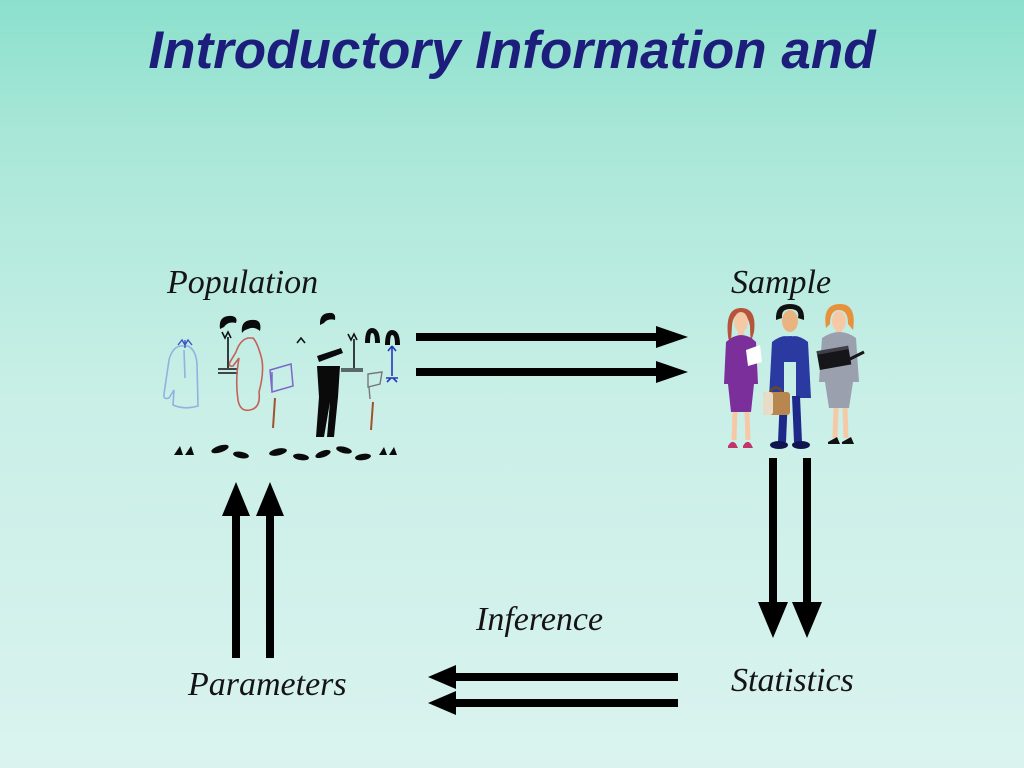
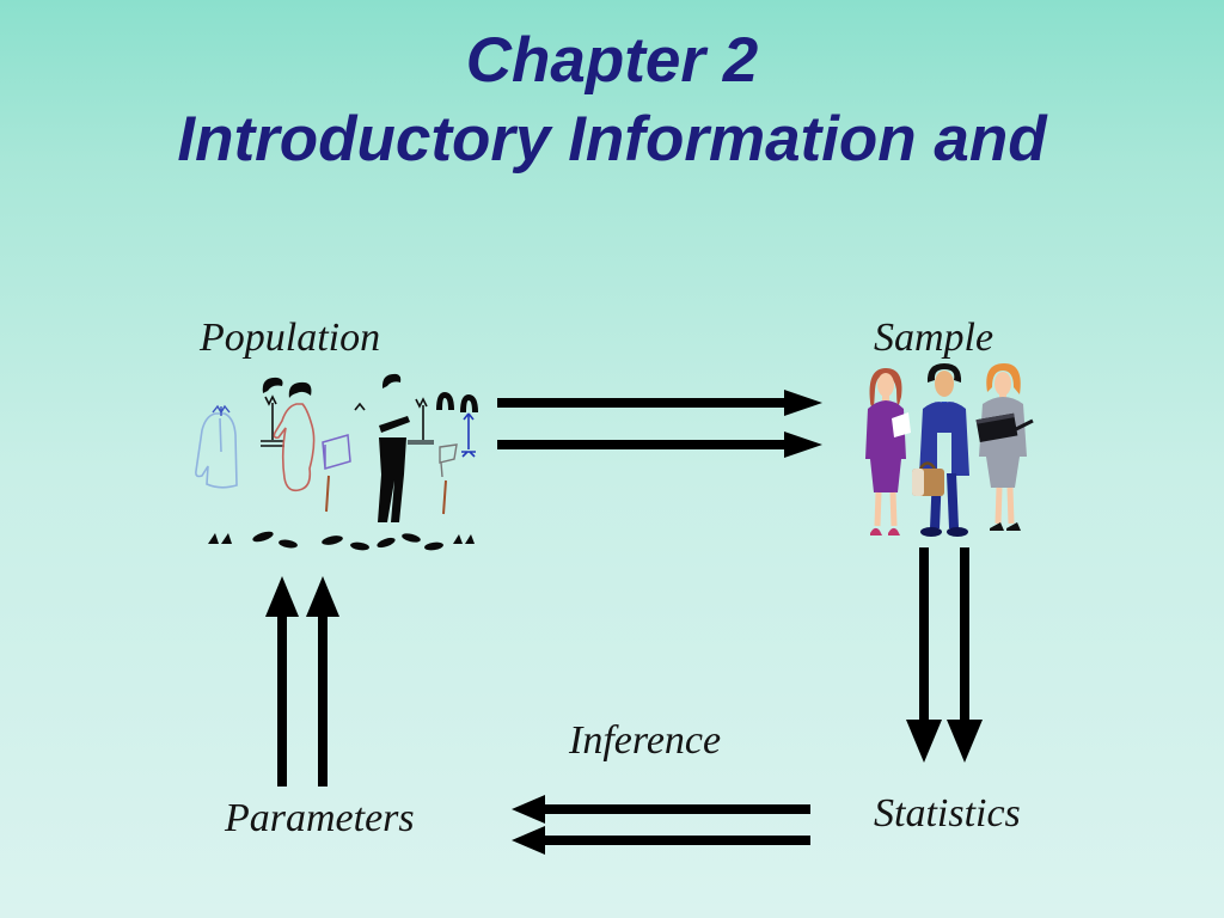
+ Chapter 2
  Introductory Information and
  Population
  Sample
  Inference
  Statistics
  Parameters
